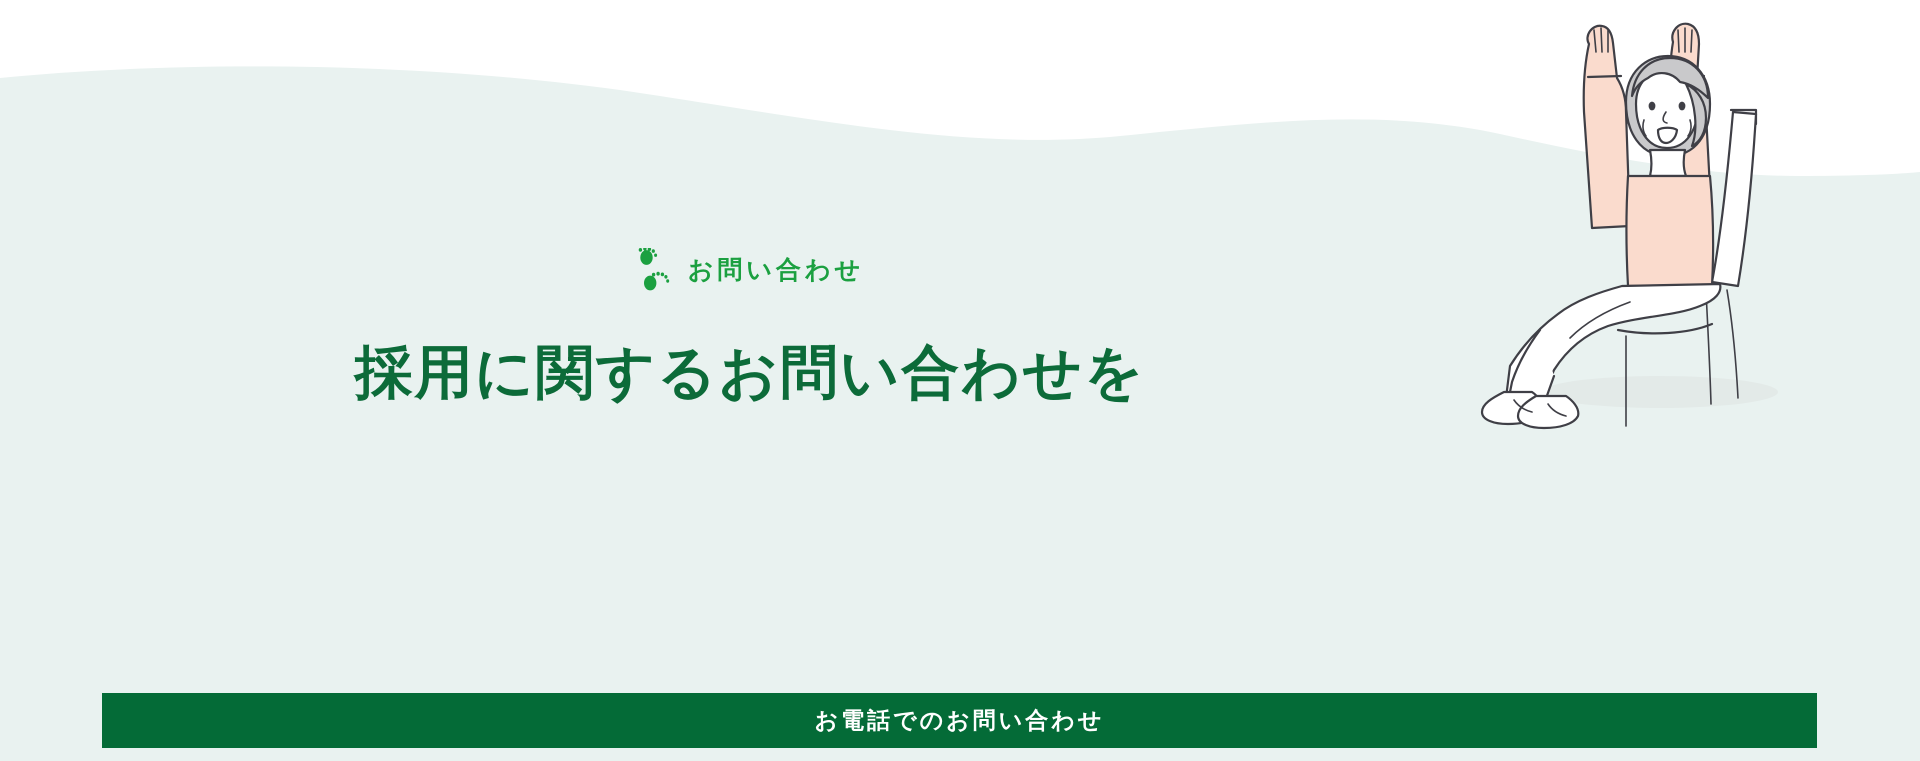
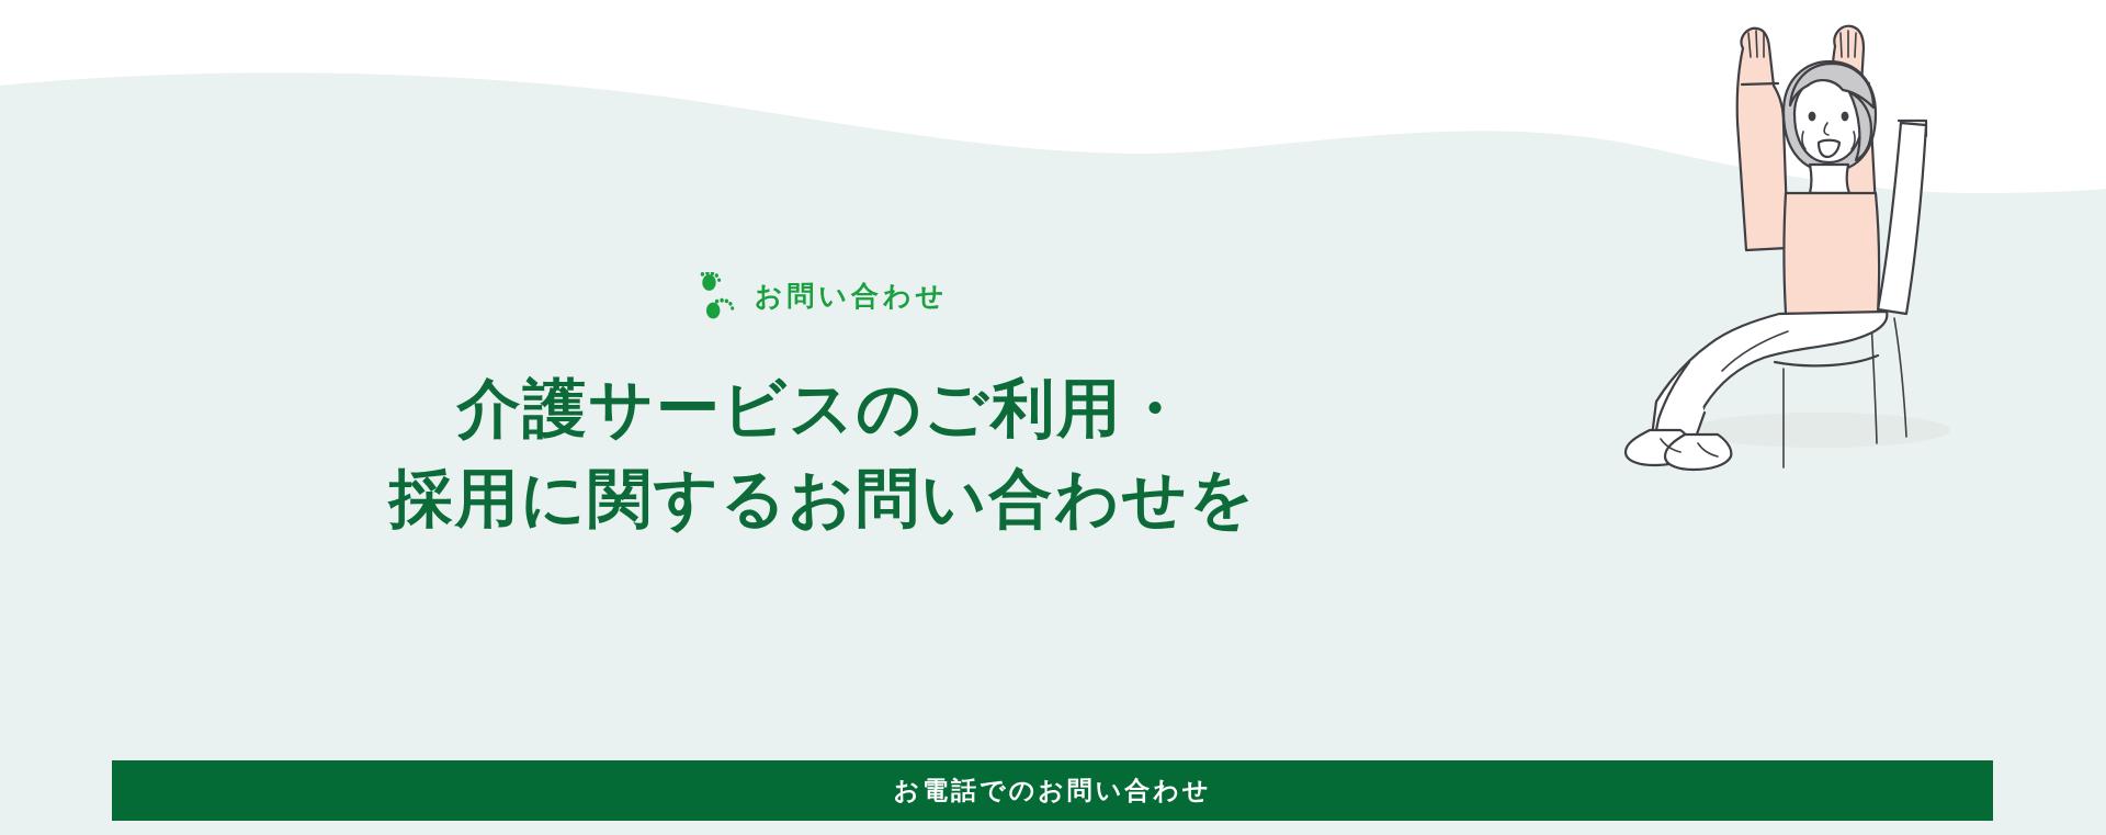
  お問い合わせ
+ 介護サービスのご利用・
  採用に関するお問い合わせを
  お電話でのお問い合わせ
